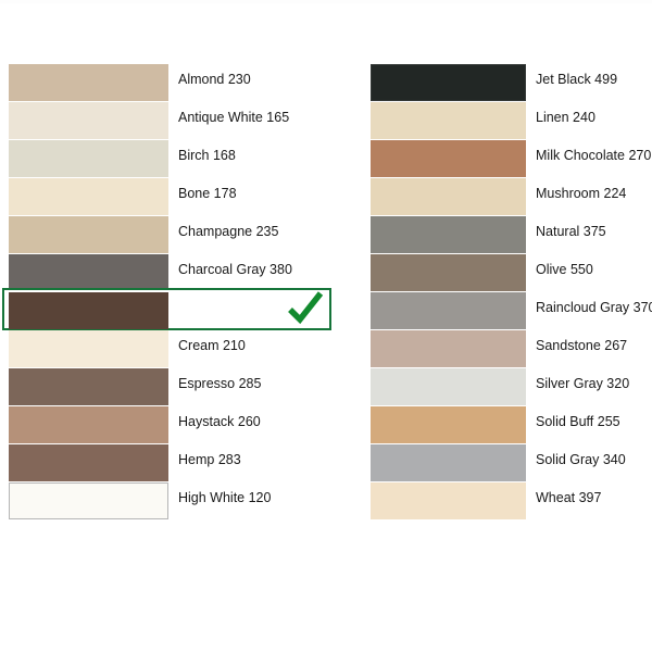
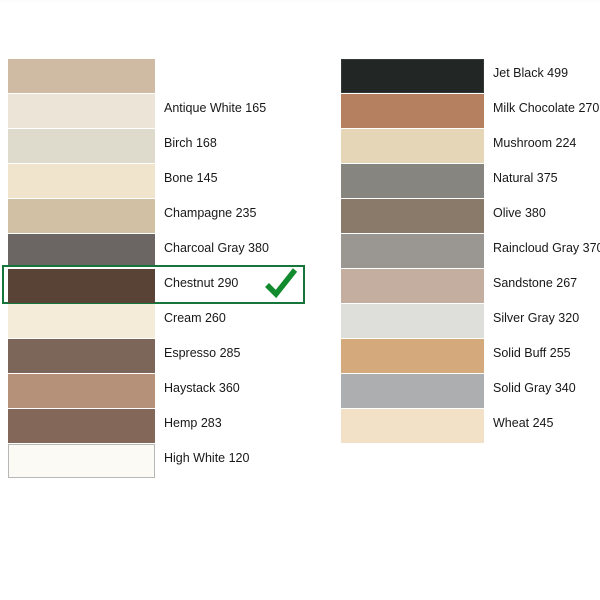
- Almond 230
  Antique White 165
  Birch 168
- Bone 178
+ Bone 145
  Champagne 235
  Charcoal Gray 380
+ Chestnut 290
- Cream 210
+ Cream 260
  Espresso 285
- Haystack 260
+ Haystack 360
  Hemp 283
  High White 120
  Jet Black 499
- Linen 240
  Milk Chocolate 270
  Mushroom 224
  Natural 375
- Olive 550
+ Olive 380
  Raincloud Gray 37
  Sandstone 267
  Silver Gray 320
  Solid Buff 255
  Solid Gray 340
- Wheat 397
+ Wheat 245
